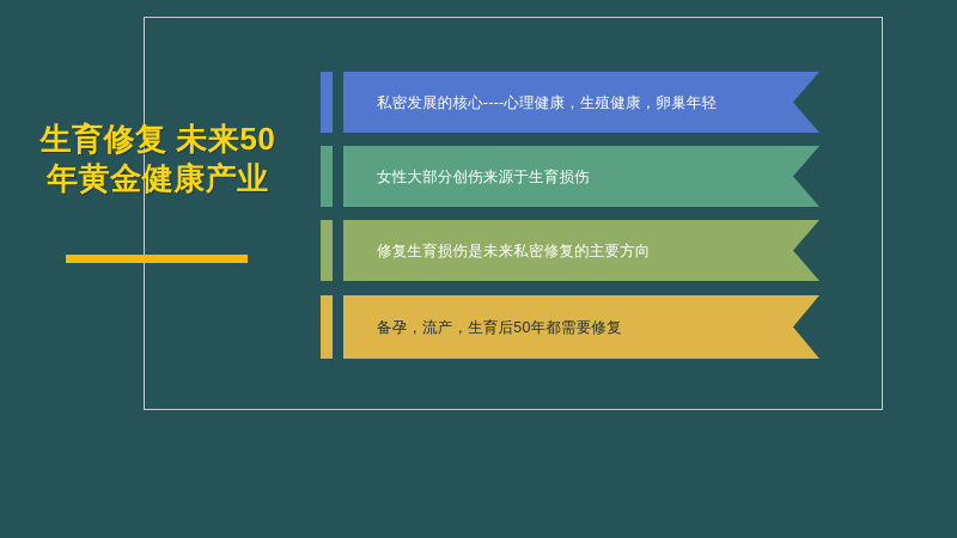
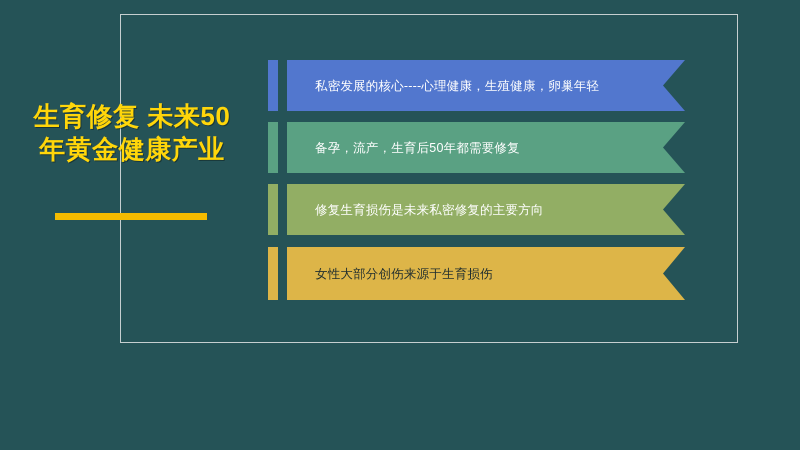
  生育修复 未来50年黄金健康产业
  私密发展的核心----心理健康，生殖健康，卵巢年轻
- 女性大部分创伤来源于生育损伤
+ 备孕，流产，生育后50年都需要修复
  修复生育损伤是未来私密修复的主要方向
- 备孕，流产，生育后50年都需要修复
+ 女性大部分创伤来源于生育损伤
